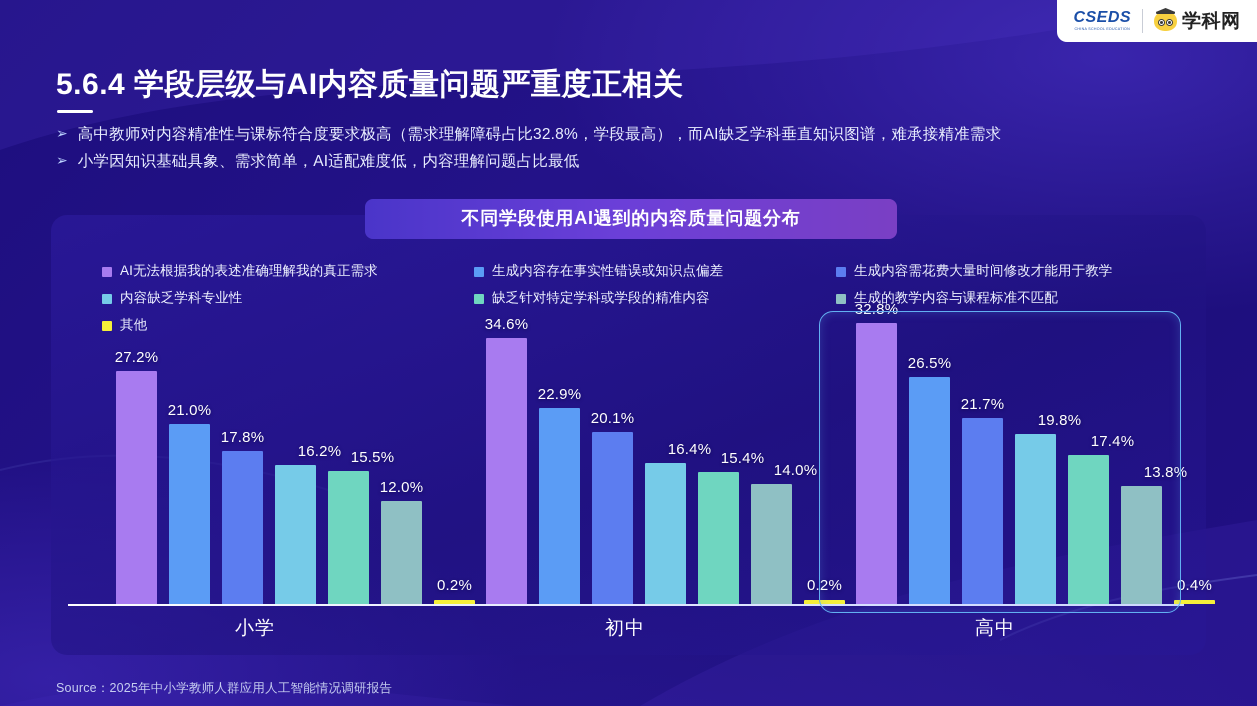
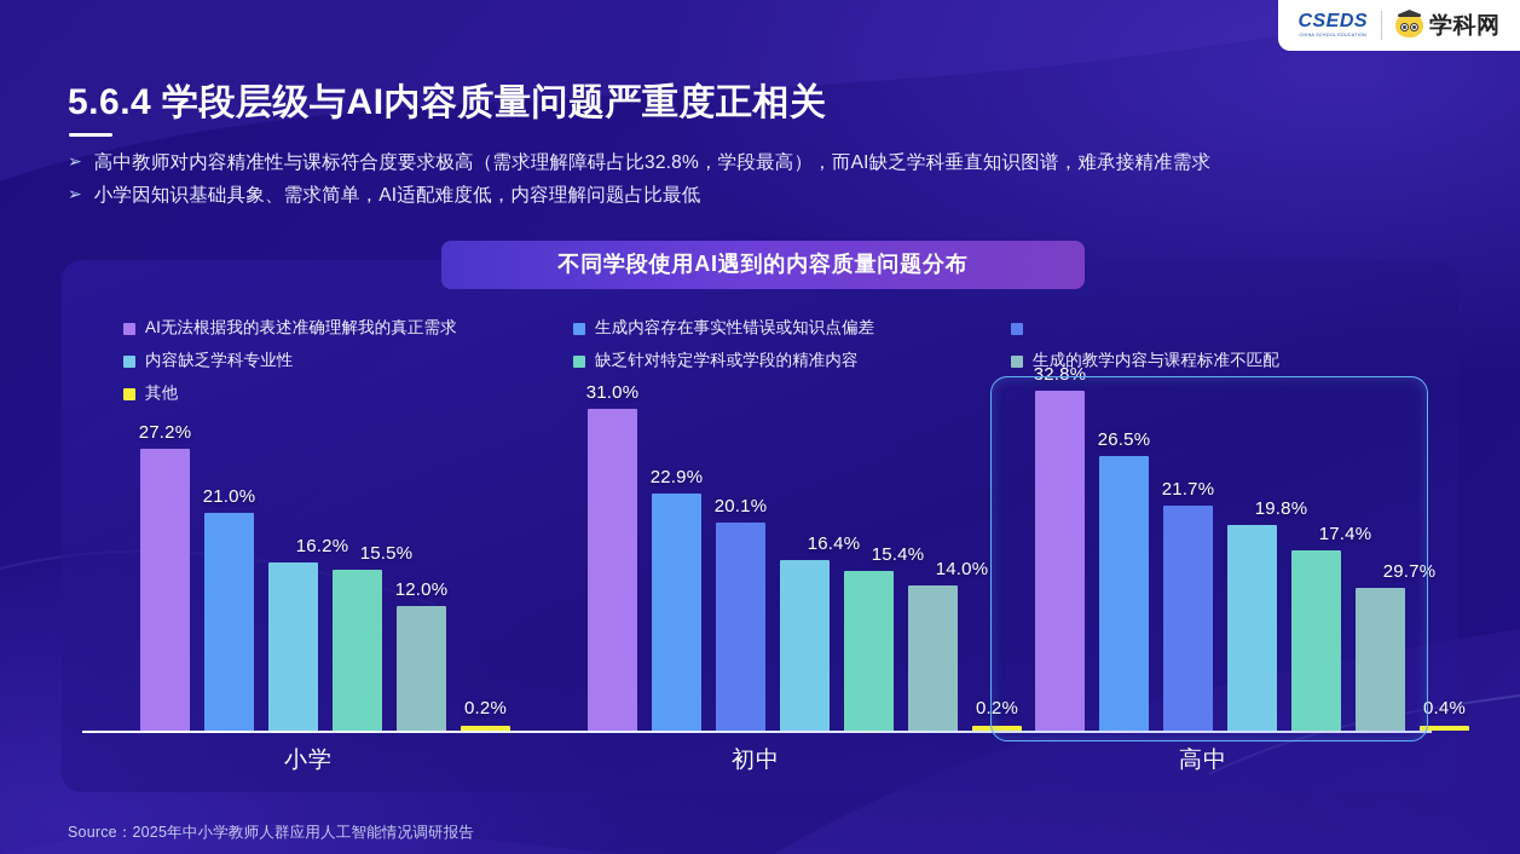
  CSEDS
  学科网
  5.6.4 学段层级与AI内容质量问题严重度正相关
  ➢
  高中教师对内容精准性与课标符合度要求极高（需求理解障碍占比32.8%，学段最高），而AI缺乏学科垂直知识图谱，难承接精准需求
  ➢
  小学因知识基础具象、需求简单，AI适配难度低，内容理解问题占比最低
  不同学段使用AI遇到的内容质量问题分布
  AI无法根据我的表述准确理解我的真正需求
  生成内容存在事实性错误或知识点偏差
- 生成内容需花费大量时间修改才能用于教学
  内容缺乏学科专业性
  缺乏针对特定学科或学段的精准内容
  生成的教学内容与课程标准不匹配
  其他
  27.2%
  21.0%
- 17.8%
  16.2%
  15.5%
  12.0%
  0.2%
- 34.6%
+ 31.0%
  22.9%
  20.1%
  16.4%
  15.4%
  14.0%
  0.2%
  32.8%
  26.5%
  21.7%
  19.8%
  17.4%
- 13.8%
+ 29.7%
  0.4%
  小学
  初中
  高中
  Source：2025年中小学教师人群应用人工智能情况调研报告
